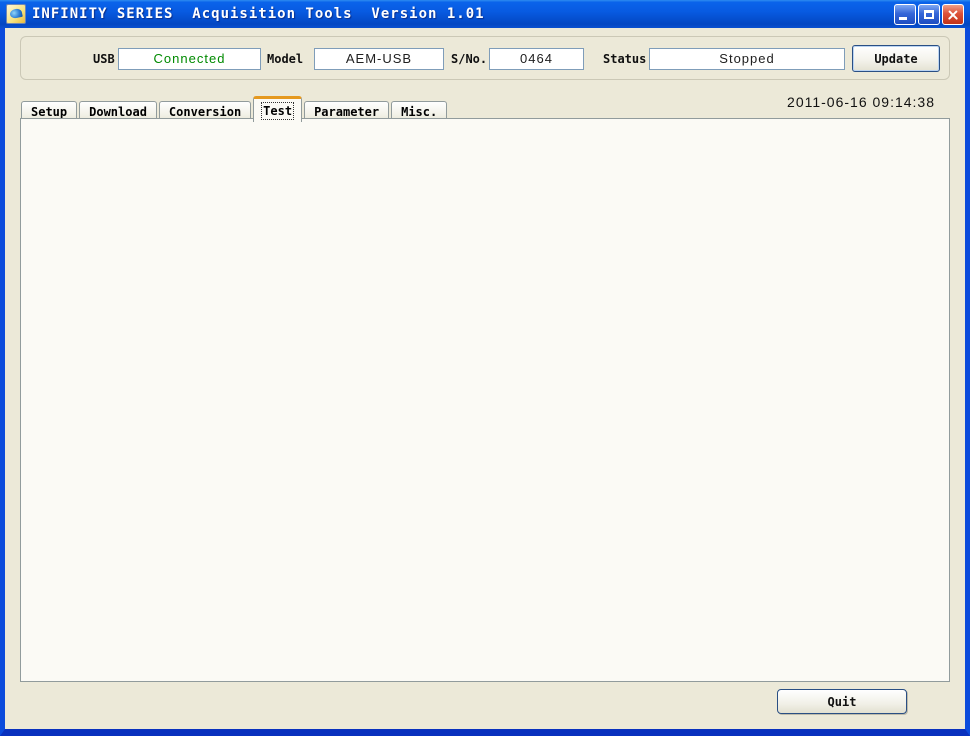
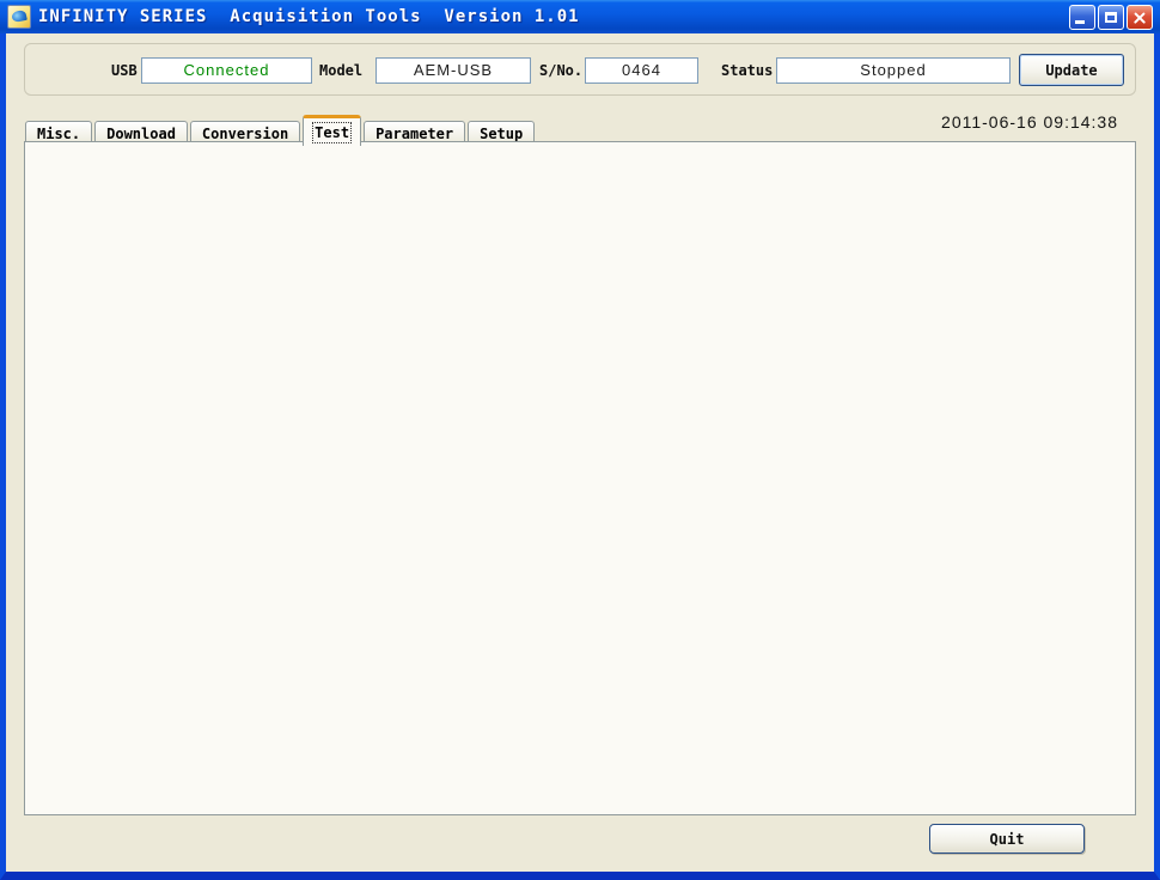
  INFINITY SERIES Acquisition Tools Version 1.01
  USB
  Connected
  Model
  AEM-USB
  S/No.
  0464
  Status
  Stopped
  Update
- Setup
+ Misc.
  Download
  Conversion
  Test
  Parameter
- Misc.
+ Setup
  2011-06-16 09:14:38
  Quit
